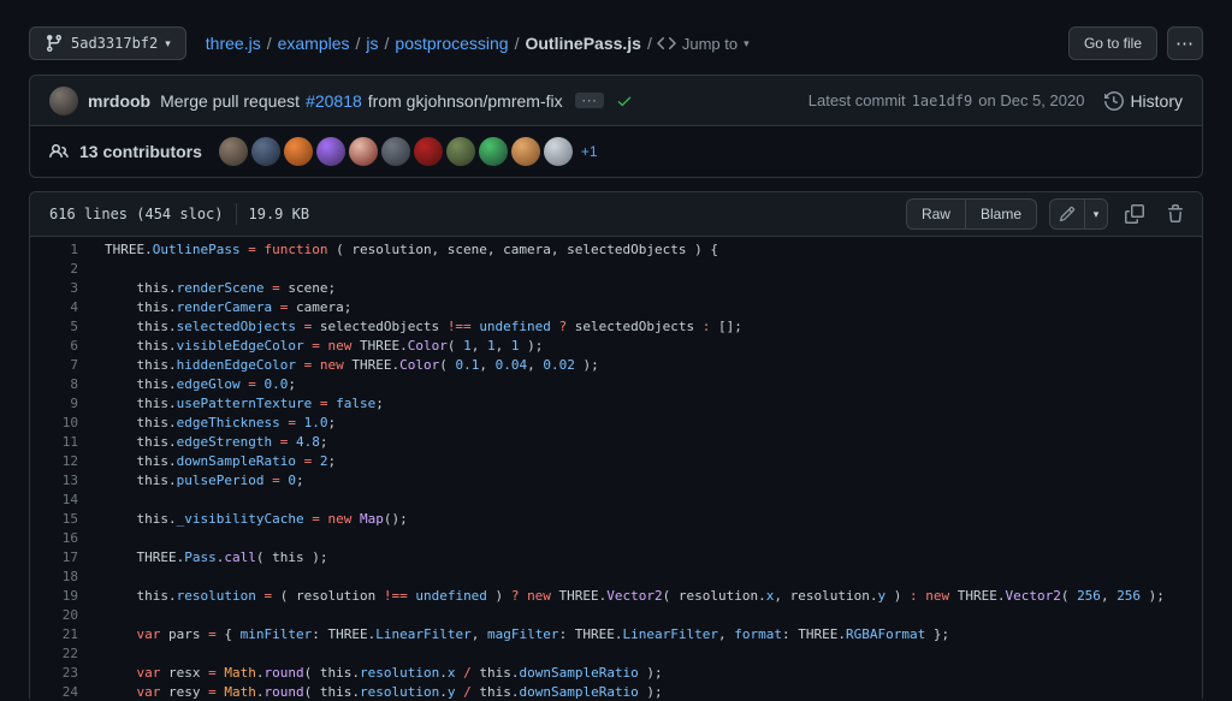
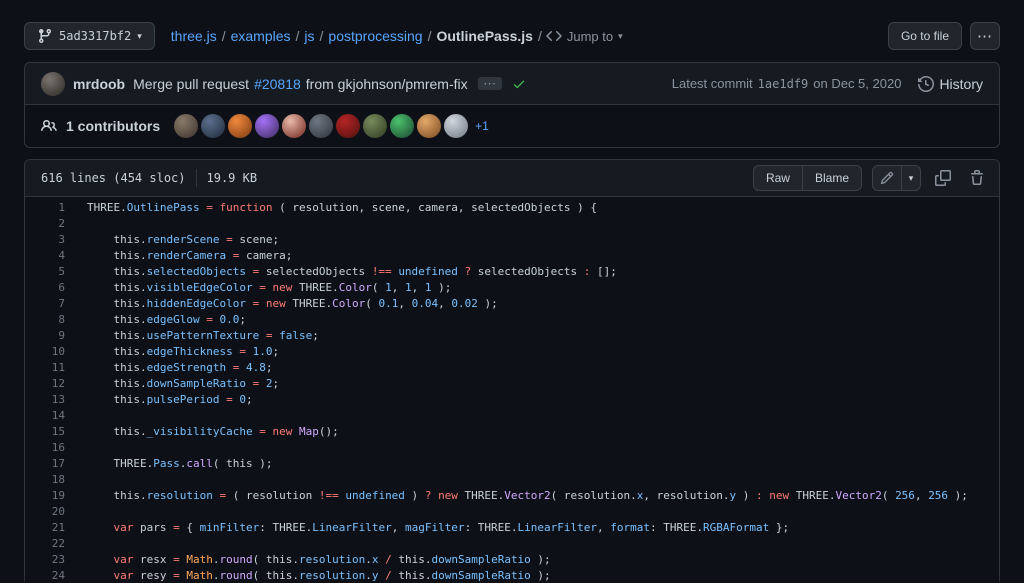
  5ad3317bf2
  ▾
  three.js
  /
  examples
  /
  js
  /
  postprocessing
  /
  OutlinePass.js
  /
  Jump to
  ▾
  Go to file
  ⋯
  mrdoob
  Merge pull request
  #20818
  from gkjohnson/pmrem-fix
  ⋯
  Latest commit
  1ae1df9
  on Dec 5, 2020
  History
- 13 contributors
+ 1 contributors
  +1
  616 lines (454 sloc)
  19.9 KB
  Raw
  Blame
  ▾
  1	THREE.OutlinePass = function ( resolution, scene, camera, selectedObjects ) {
  2
  3	this.renderScene = scene;
  4	this.renderCamera = camera;
  5	this.selectedObjects = selectedObjects !== undefined ? selectedObjects : [];
  6	this.visibleEdgeColor = new THREE.Color( 1, 1, 1 );
  7	this.hiddenEdgeColor = new THREE.Color( 0.1, 0.04, 0.02 );
  8	this.edgeGlow = 0.0;
  9	this.usePatternTexture = false;
  10	this.edgeThickness = 1.0;
  11	this.edgeStrength = 4.8;
  12	this.downSampleRatio = 2;
  13	this.pulsePeriod = 0;
  14
  15	this._visibilityCache = new Map();
  16
  17	THREE.Pass.call( this );
  18
  19	this.resolution = ( resolution !== undefined ) ? new THREE.Vector2( resolution.x, resolution.y ) : new THREE.Vector2( 256, 256 );
  20
  21	var pars = { minFilter: THREE.LinearFilter, magFilter: THREE.LinearFilter, format: THREE.RGBAFormat };
  22
  23	var resx = Math.round( this.resolution.x / this.downSampleRatio );
  24	var resy = Math.round( this.resolution.y / this.downSampleRatio );
